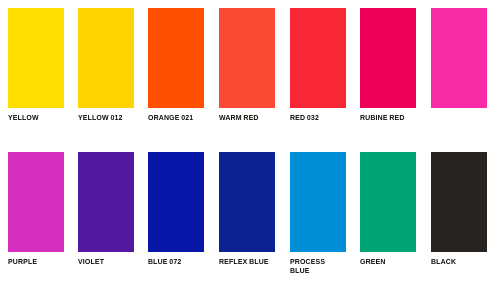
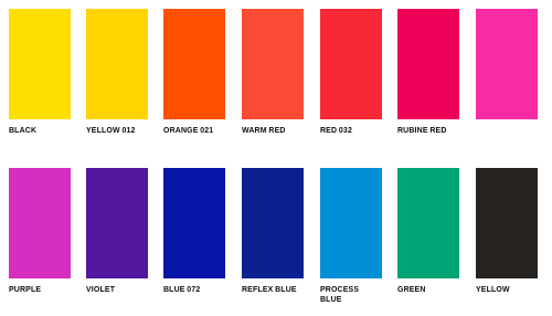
- YELLOW
+ BLACK
  YELLOW 012
  ORANGE 021
  WARM RED
  RED 032
  RUBINE RED
  PURPLE
  VIOLET
  BLUE 072
  REFLEX BLUE
  PROCESS
  BLUE
  GREEN
- BLACK
+ YELLOW
